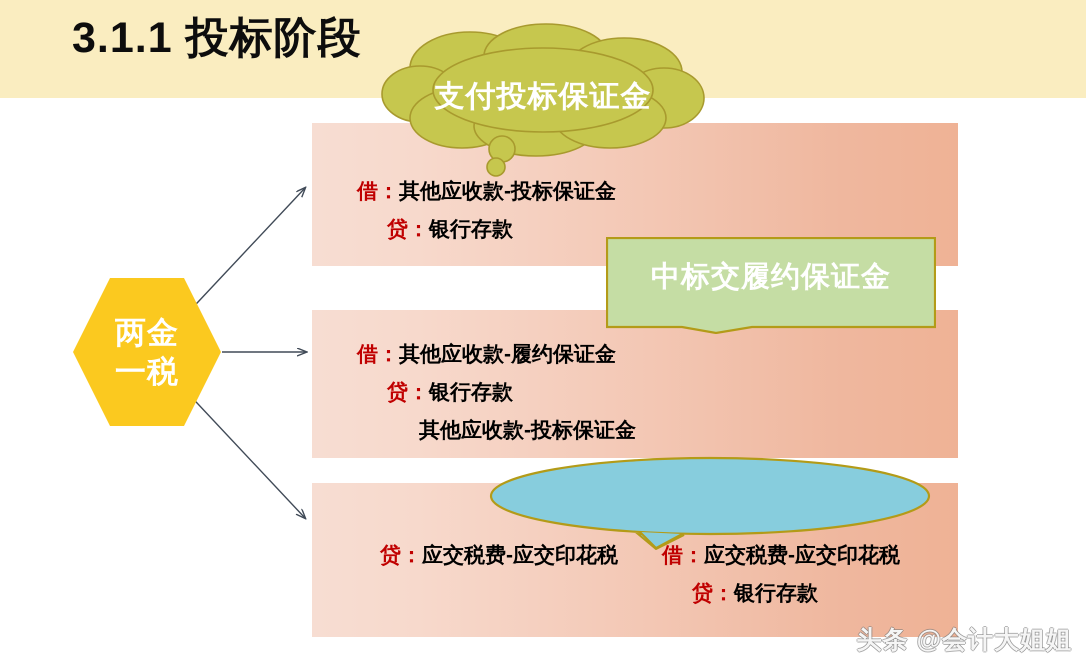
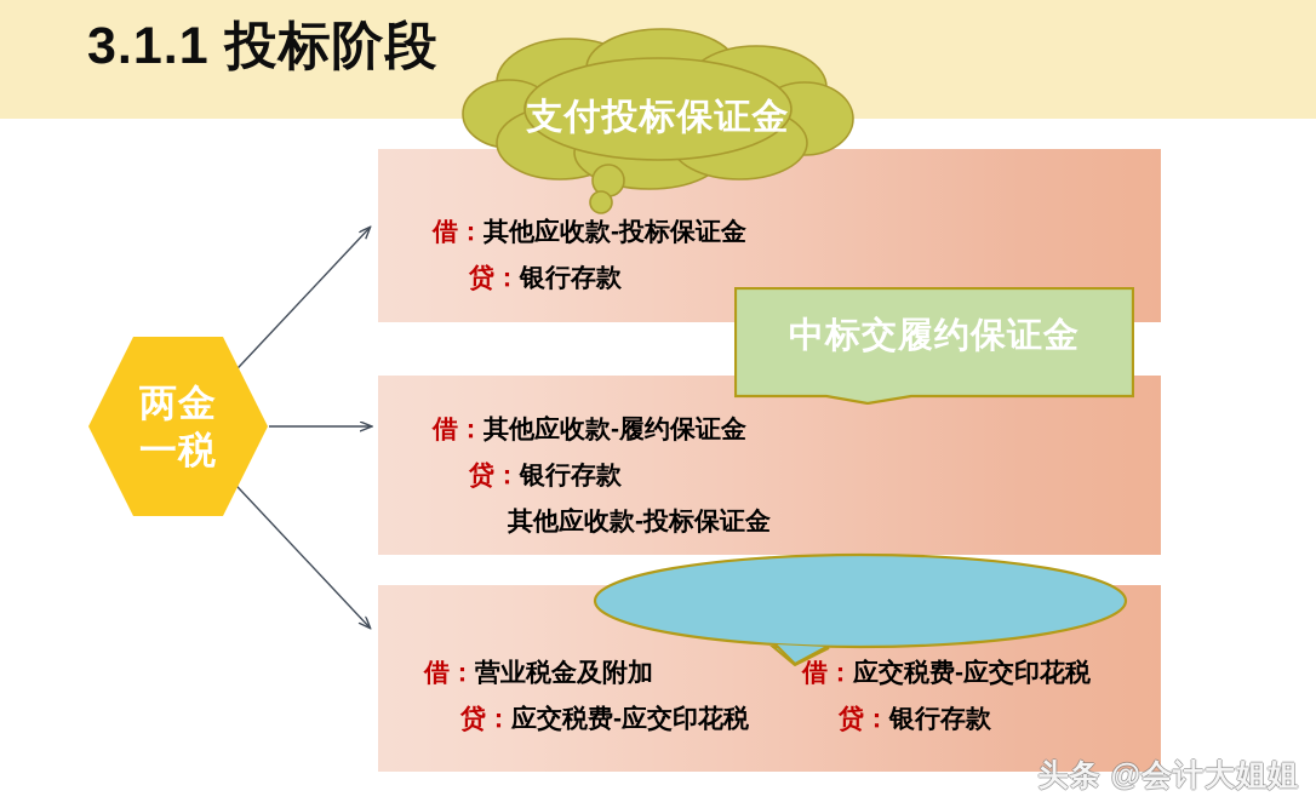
  3.1.1 投标阶段
  借：其他应收款-投标保证金
  贷：银行存款
  借：其他应收款-履约保证金
  贷：银行存款
  其他应收款-投标保证金
+ 借：营业税金及附加
  贷：应交税费-应交印花税
  借：应交税费-应交印花税
  贷：银行存款
  两金
  一税
  支付投标保证金
  中标交履约保证金
  头条 @会计大姐姐
